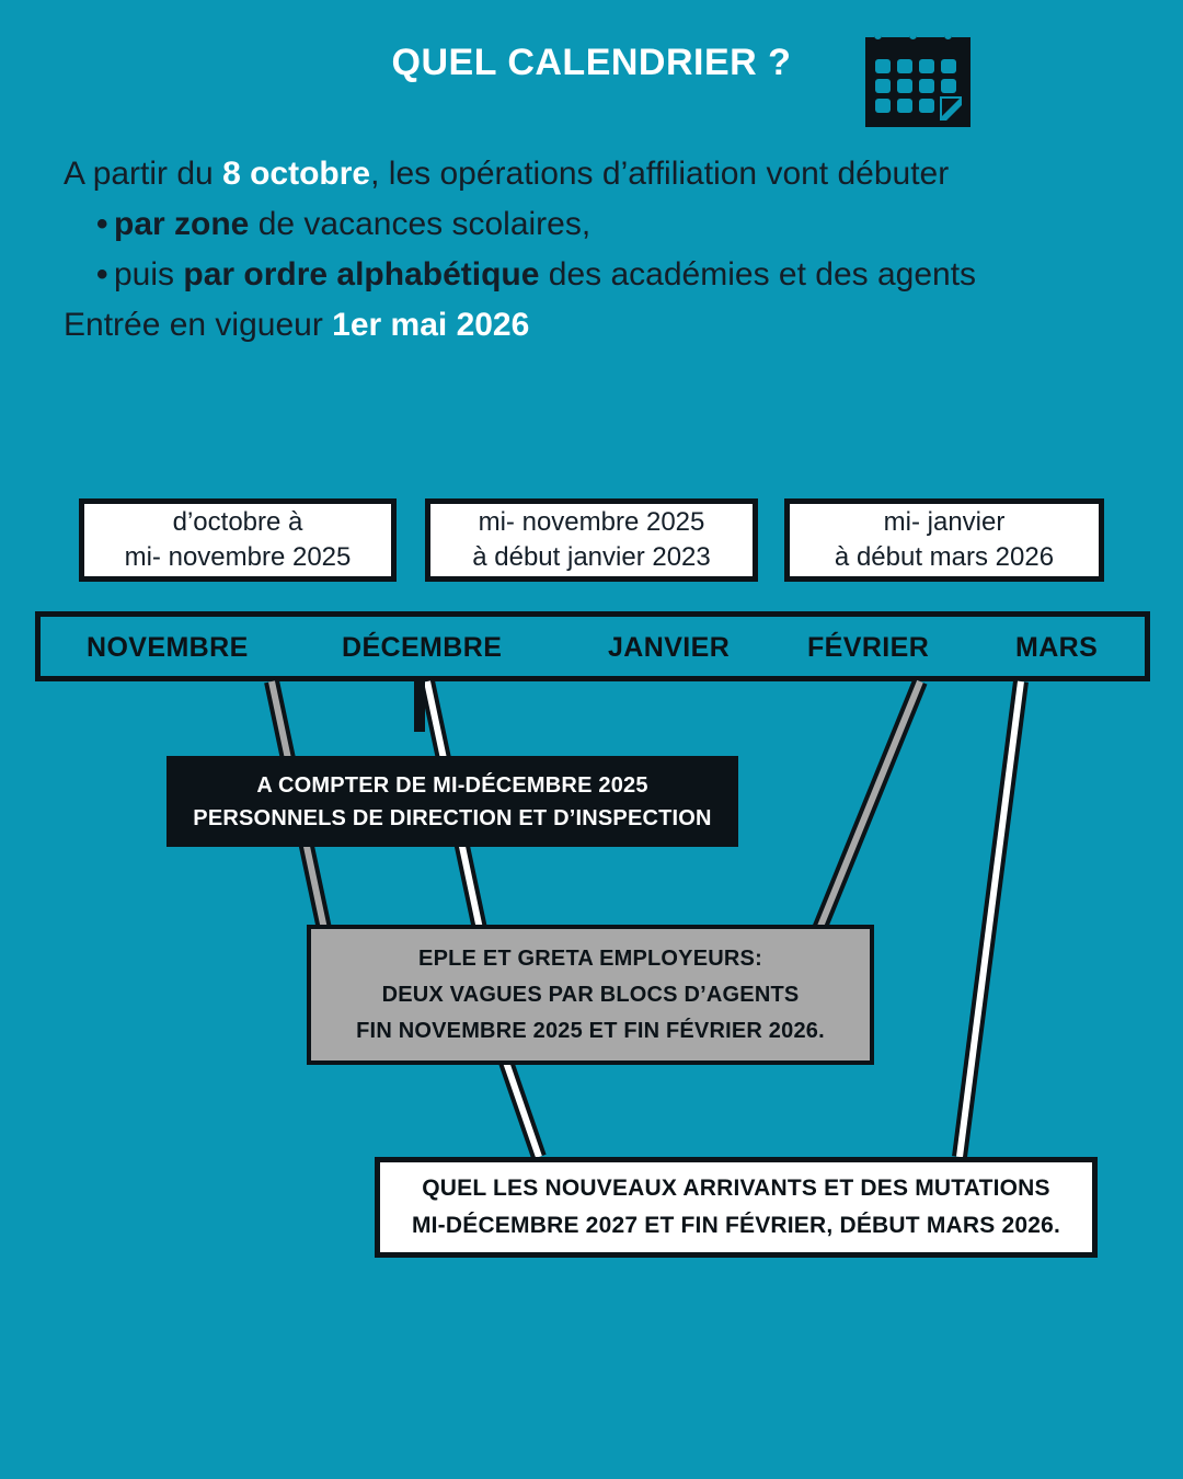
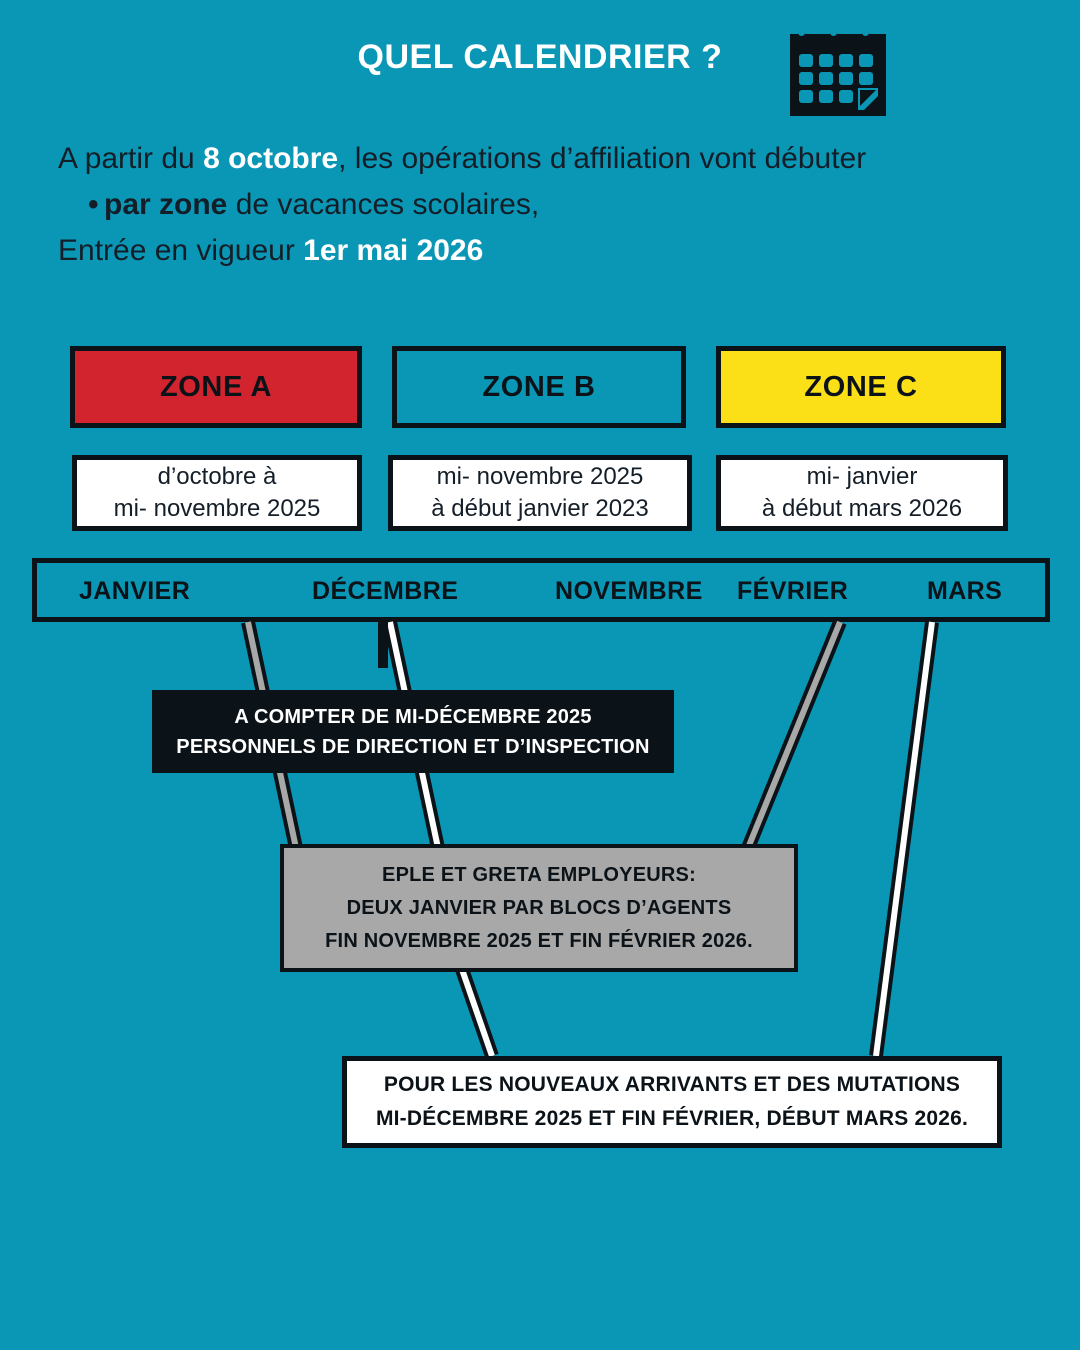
  QUEL CALENDRIER ?
  A partir du 8 octobre, les opérations d’affiliation vont débuter
  • par zone de vacances scolaires,
- • puis par ordre alphabétique des académies et des agents
  Entrée en vigueur 1er mai 2026
+ ZONE A
+ ZONE B
+ ZONE C
  d’octobre à
  mi- novembre 2025
  mi- novembre 2025
  à début janvier 2023
  mi- janvier
  à début mars 2026
- NOVEMBRE
+ JANVIER
  DÉCEMBRE
- JANVIER
+ NOVEMBRE
  FÉVRIER
  MARS
  A COMPTER DE MI-DÉCEMBRE 2025
  PERSONNELS DE DIRECTION ET D’INSPECTION
  EPLE ET GRETA EMPLOYEURS:
- DEUX VAGUES PAR BLOCS D’AGENTS
+ DEUX JANVIER PAR BLOCS D’AGENTS
  FIN NOVEMBRE 2025 ET FIN FÉVRIER 2026.
- QUEL LES NOUVEAUX ARRIVANTS ET DES MUTATIONS
+ POUR LES NOUVEAUX ARRIVANTS ET DES MUTATIONS
- MI-DÉCEMBRE 2027 ET FIN FÉVRIER, DÉBUT MARS 2026.
+ MI-DÉCEMBRE 2025 ET FIN FÉVRIER, DÉBUT MARS 2026.
